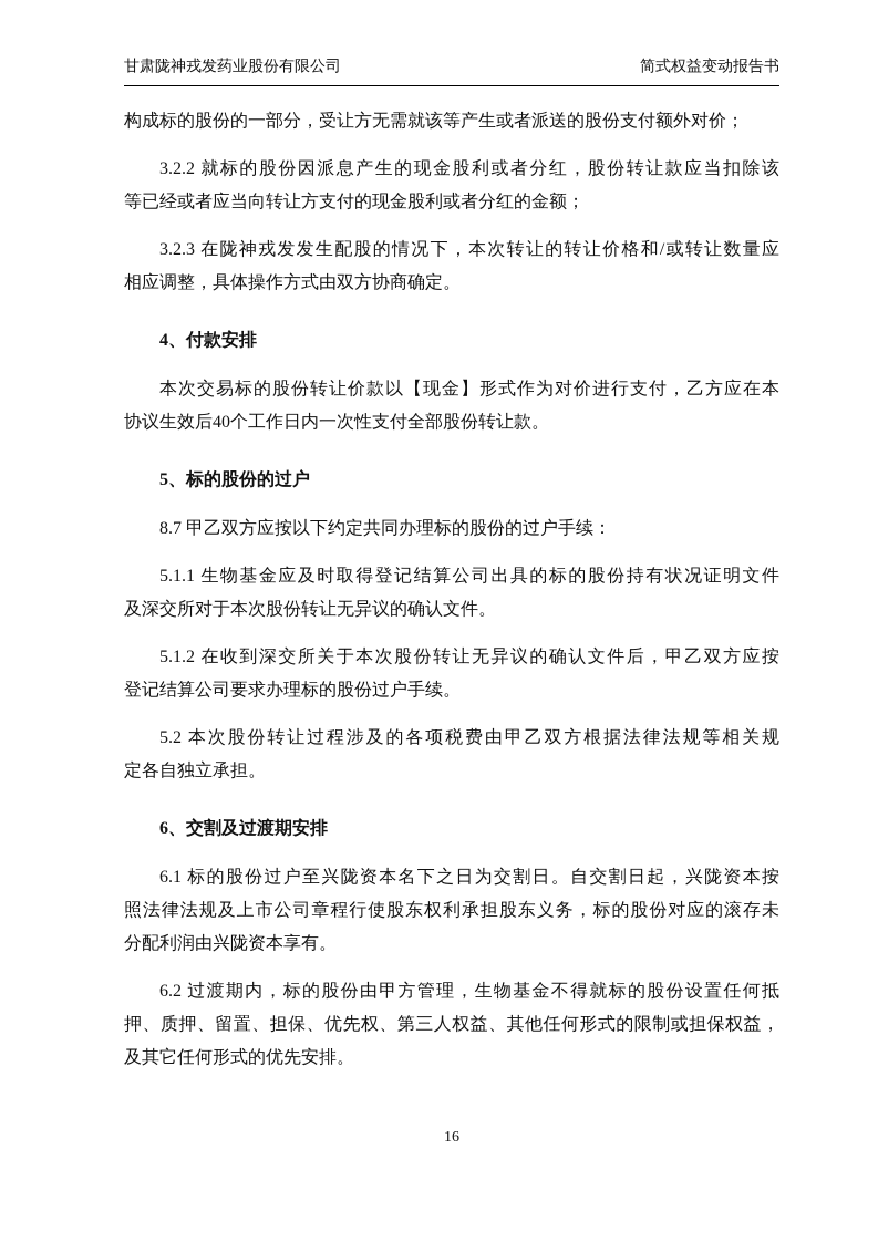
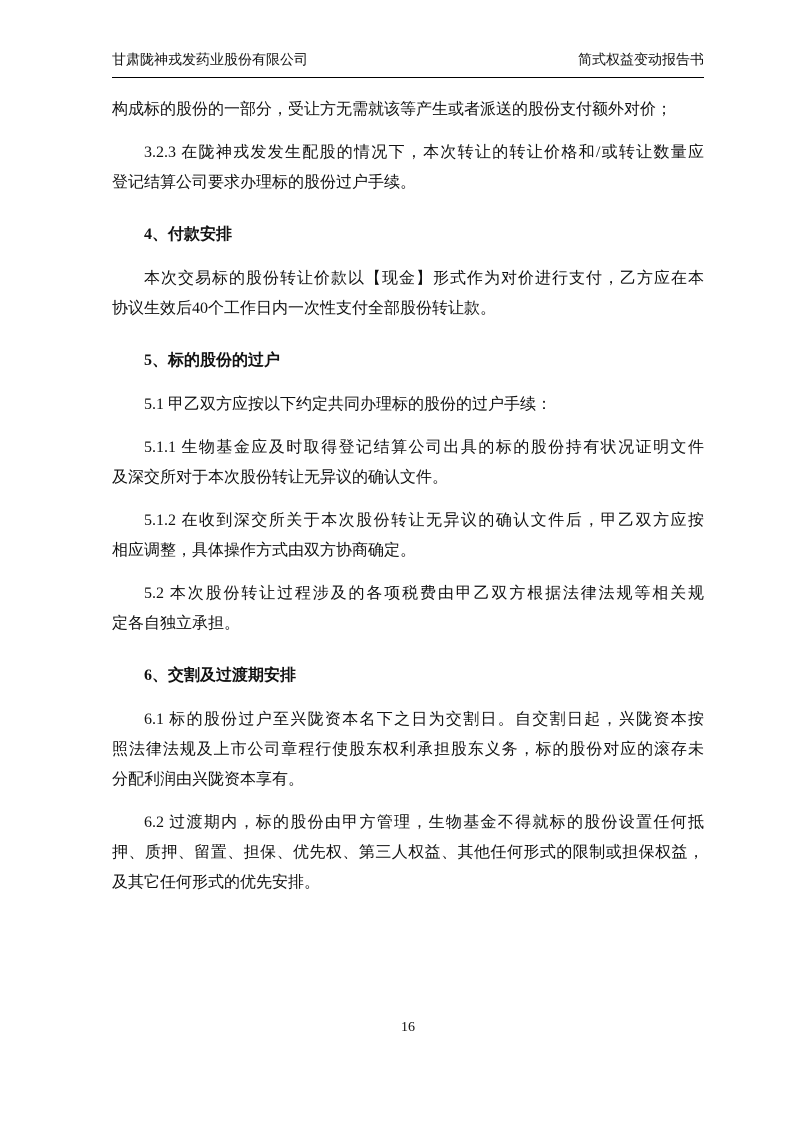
  甘肃陇神戎发药业股份有限公司
  简式权益变动报告书
  构成标的股份的一部分，受让方无需就该等产生或者派送的股份支付额外对价；
- 3.2.2 就标的股份因派息产生的现金股利或者分红，股份转让款应当扣除该
- 等已经或者应当向转让方支付的现金股利或者分红的金额；
  3.2.3 在陇神戎发发生配股的情况下，本次转让的转让价格和/或转让数量应
- 相应调整，具体操作方式由双方协商确定。
+ 登记结算公司要求办理标的股份过户手续。
  4、付款安排
  本次交易标的股份转让价款以【现金】形式作为对价进行支付，乙方应在本
  协议生效后40个工作日内一次性支付全部股份转让款。
  5、标的股份的过户
- 8.7 甲乙双方应按以下约定共同办理标的股份的过户手续：
+ 5.1 甲乙双方应按以下约定共同办理标的股份的过户手续：
  5.1.1 生物基金应及时取得登记结算公司出具的标的股份持有状况证明文件
  及深交所对于本次股份转让无异议的确认文件。
  5.1.2 在收到深交所关于本次股份转让无异议的确认文件后，甲乙双方应按
- 登记结算公司要求办理标的股份过户手续。
+ 相应调整，具体操作方式由双方协商确定。
  5.2 本次股份转让过程涉及的各项税费由甲乙双方根据法律法规等相关规
  定各自独立承担。
  6、交割及过渡期安排
  6.1 标的股份过户至兴陇资本名下之日为交割日。自交割日起，兴陇资本按
  照法律法规及上市公司章程行使股东权利承担股东义务，标的股份对应的滚存未
  分配利润由兴陇资本享有。
  6.2 过渡期内，标的股份由甲方管理，生物基金不得就标的股份设置任何抵
  押、质押、留置、担保、优先权、第三人权益、其他任何形式的限制或担保权益，
  及其它任何形式的优先安排。
  16
